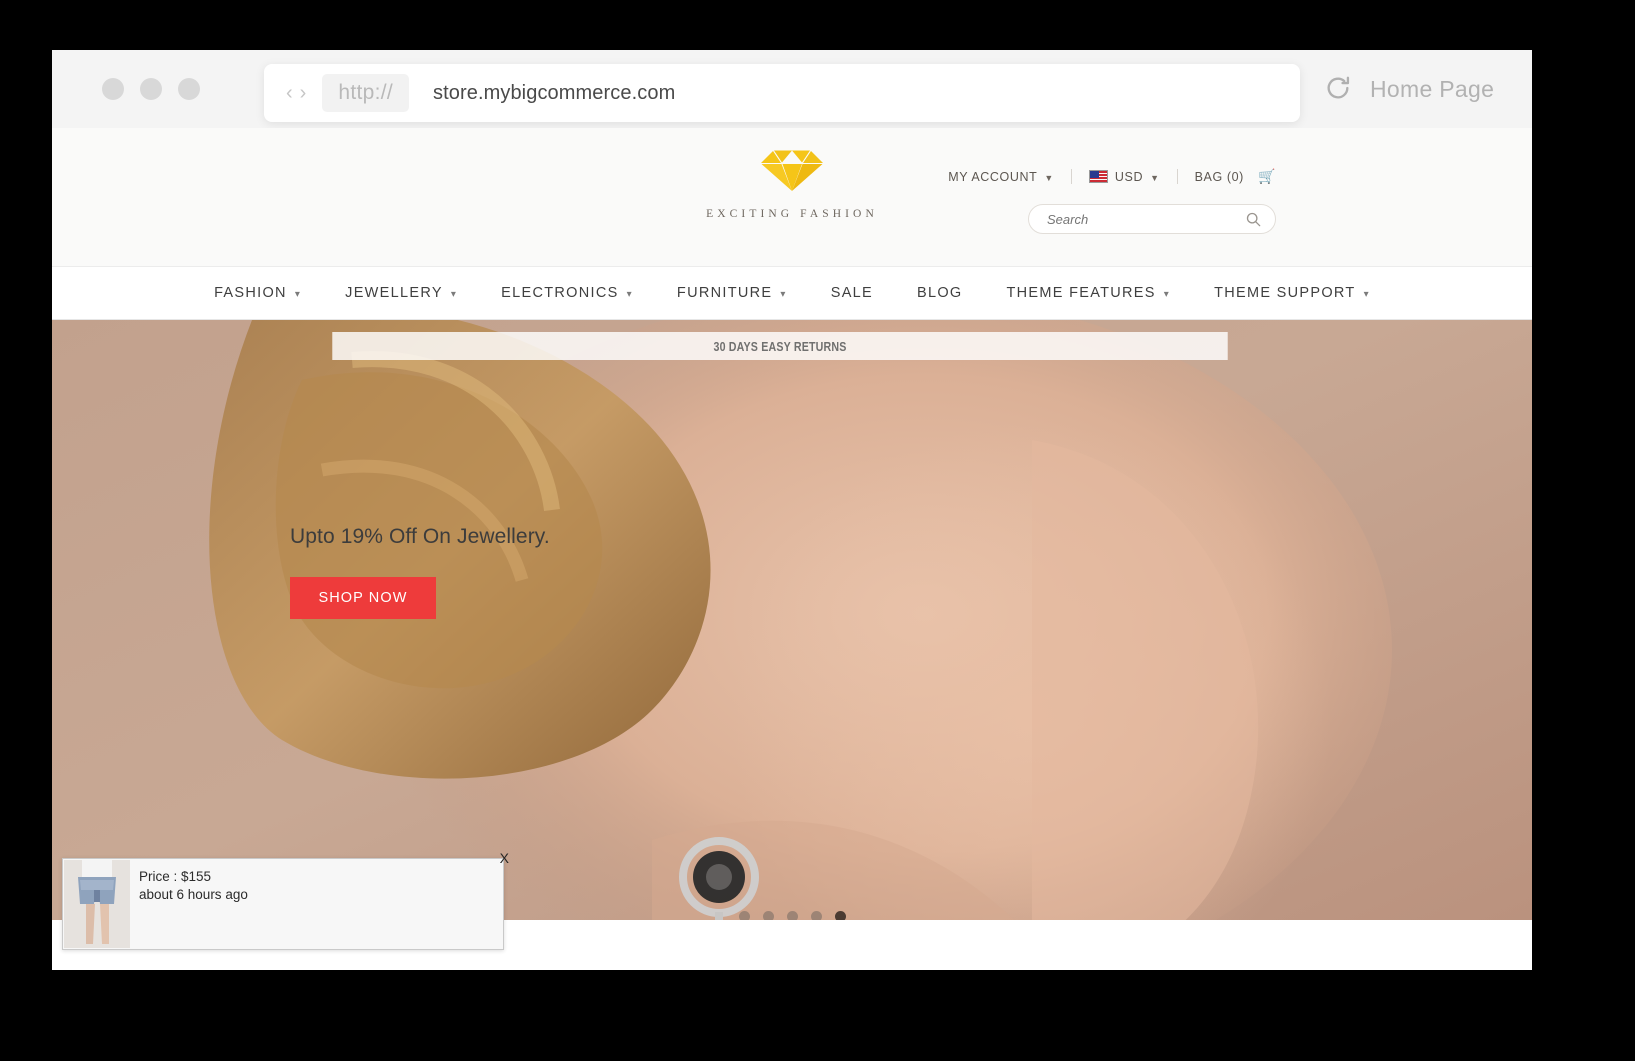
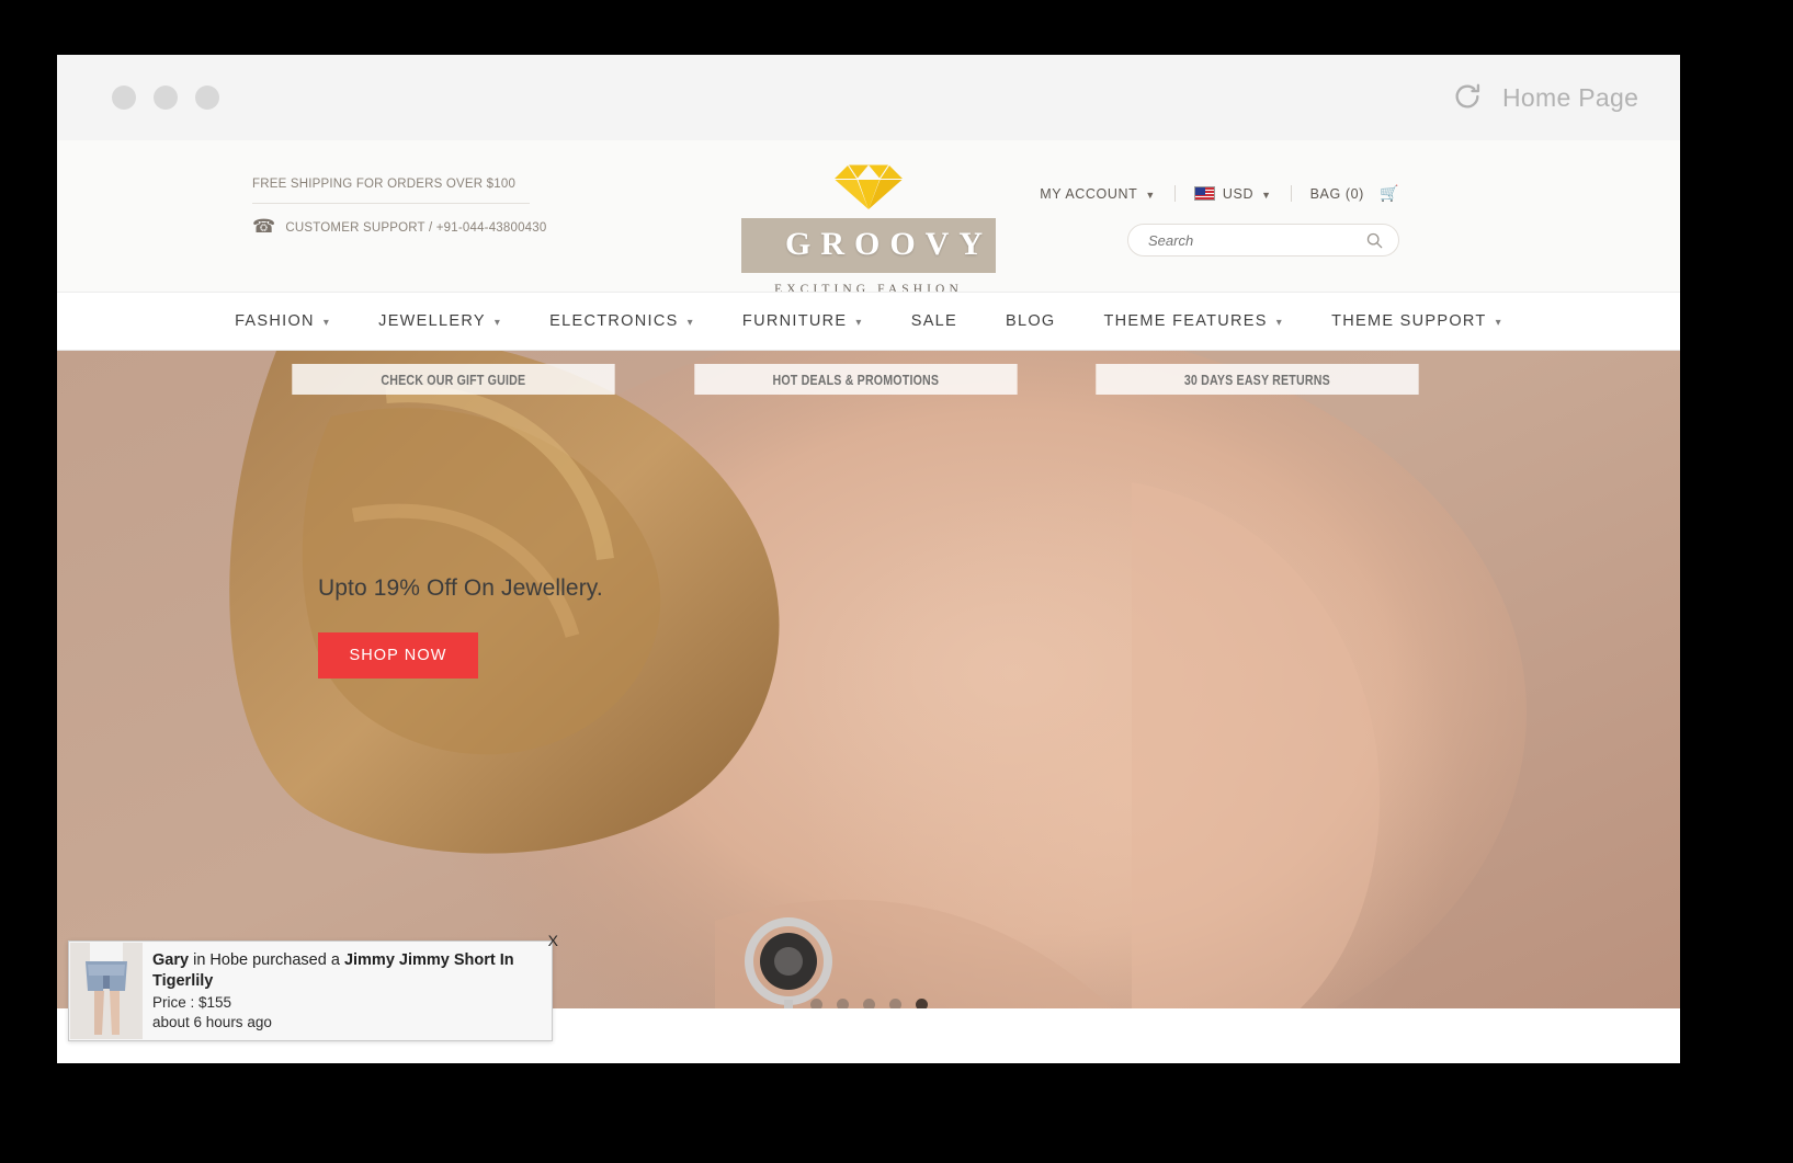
- ‹
- ›
- http://
- store.mybigcommerce.com
  Home Page
+ FREE SHIPPING FOR ORDERS OVER $100
+ ☎
+ CUSTOMER SUPPORT / +91-044-43800430
+ GROOVY
  EXCITING FASHION
  MY ACCOUNT
  ▼
  USD
  ▼
  BAG (0)
  🛒
  Search
  FASHION
  ▾
  JEWELLERY
  ▾
  ELECTRONICS
  ▾
  FURNITURE
  ▾
  SALE
  BLOG
  THEME FEATURES
  ▾
  THEME SUPPORT
  ▾
+ CHECK OUR GIFT GUIDE
+ HOT DEALS & PROMOTIONS
  30 DAYS EASY RETURNS
  Upto 19% Off On Jewellery.
  SHOP NOW
  X
+ Gary in Hobe purchased a Jimmy Jimmy Short In Tigerlily
  Price : $155
  about 6 hours ago
